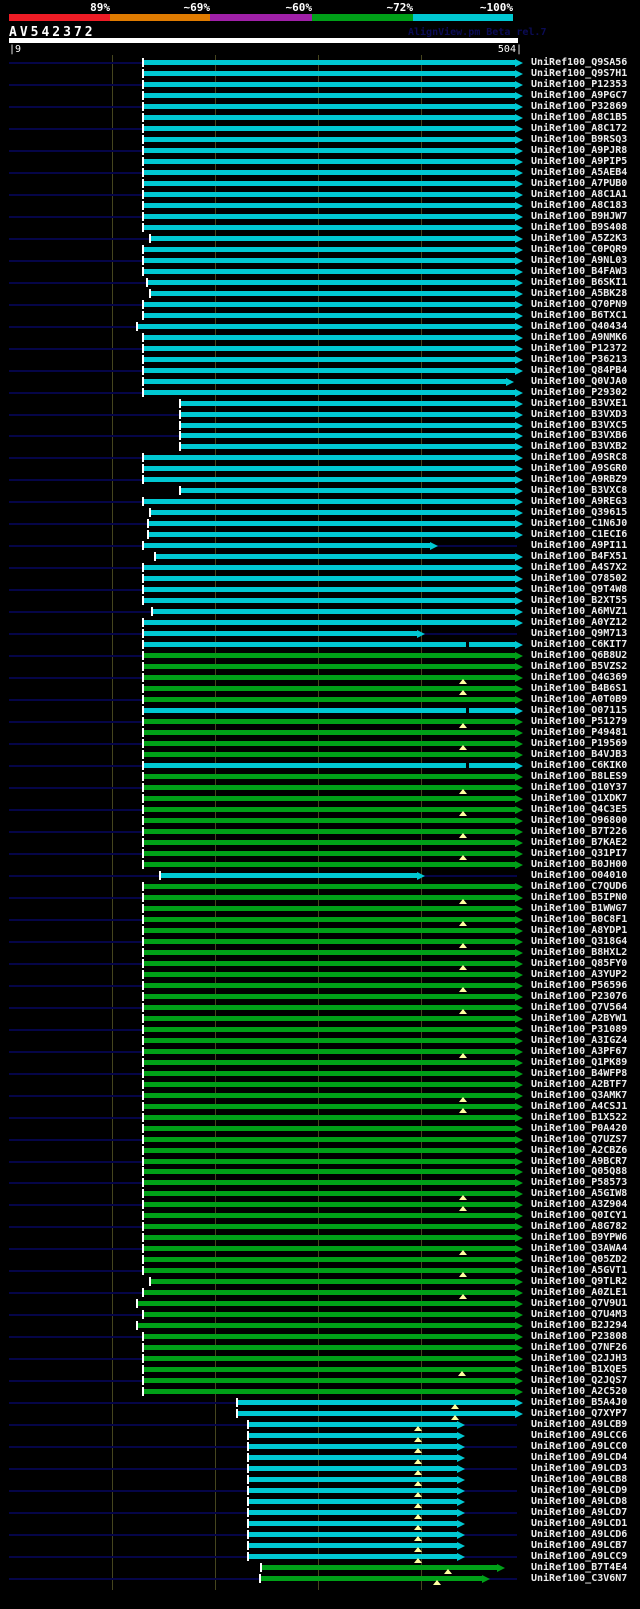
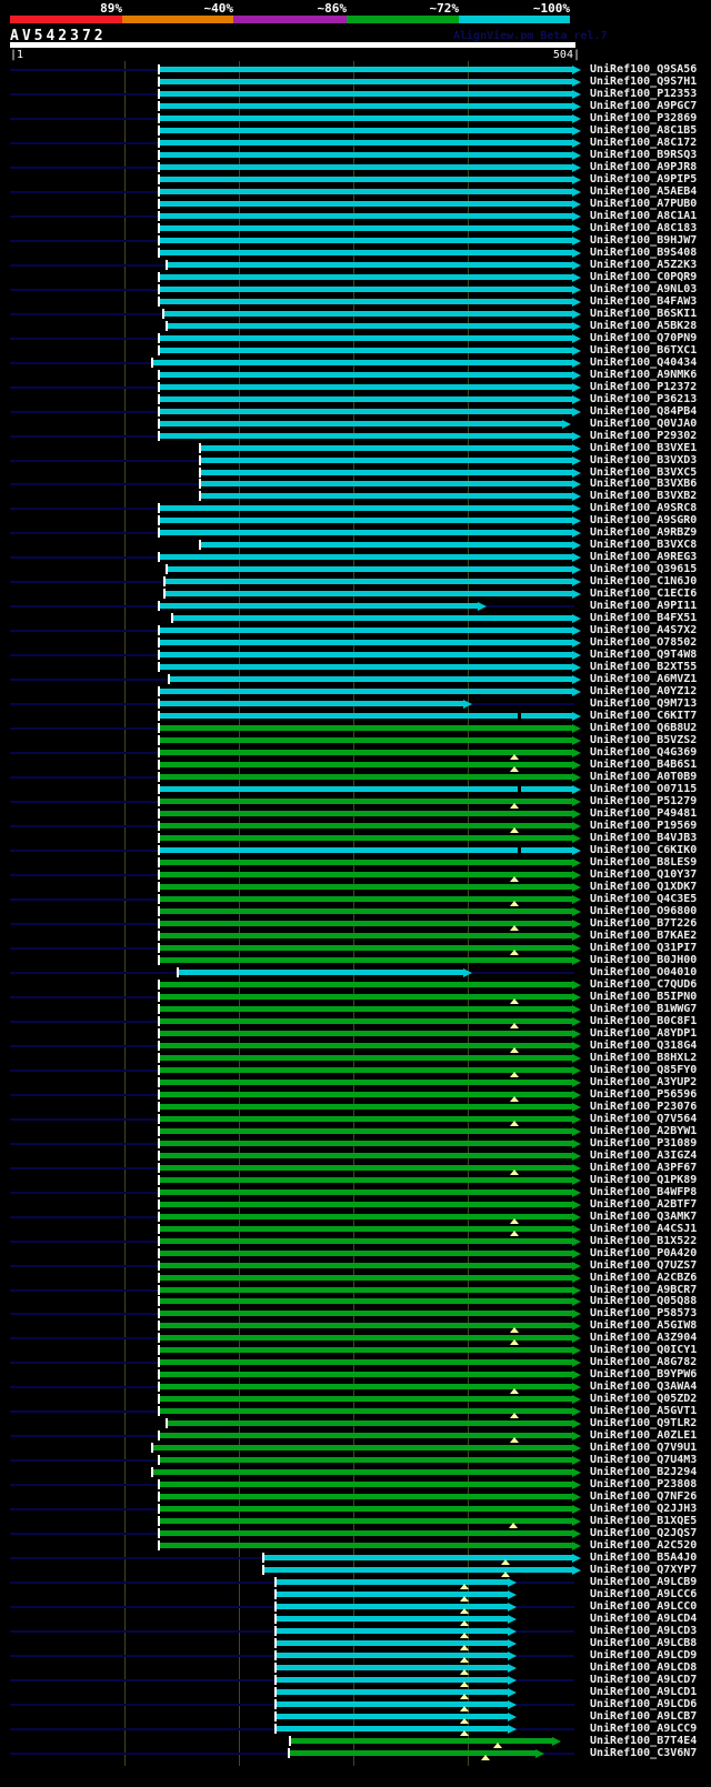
  89%
- ~69%
+ ~40%
- ~60%
+ ~86%
  ~72%
  ~100%
  AV542372
  AlignView.pm Beta rel.7
- |9
+ |1
  504|
  UniRef100_Q9SA56
  UniRef100_Q9S7H1
  UniRef100_P12353
  UniRef100_A9PGC7
  UniRef100_P32869
  UniRef100_A8C1B5
  UniRef100_A8C172
  UniRef100_B9RSQ3
  UniRef100_A9PJR8
  UniRef100_A9PIP5
  UniRef100_A5AEB4
  UniRef100_A7PUB0
  UniRef100_A8C1A1
  UniRef100_A8C183
  UniRef100_B9HJW7
  UniRef100_B9S408
  UniRef100_A5Z2K3
  UniRef100_C0PQR9
  UniRef100_A9NL03
  UniRef100_B4FAW3
  UniRef100_B6SKI1
  UniRef100_A5BK28
  UniRef100_Q70PN9
  UniRef100_B6TXC1
  UniRef100_Q40434
  UniRef100_A9NMK6
  UniRef100_P12372
  UniRef100_P36213
  UniRef100_Q84PB4
  UniRef100_Q0VJA0
  UniRef100_P29302
  UniRef100_B3VXE1
  UniRef100_B3VXD3
  UniRef100_B3VXC5
  UniRef100_B3VXB6
  UniRef100_B3VXB2
  UniRef100_A9SRC8
  UniRef100_A9SGR0
  UniRef100_A9RBZ9
  UniRef100_B3VXC8
  UniRef100_A9REG3
  UniRef100_Q39615
  UniRef100_C1N6J0
  UniRef100_C1ECI6
  UniRef100_A9PI11
  UniRef100_B4FX51
  UniRef100_A4S7X2
  UniRef100_O78502
  UniRef100_Q9T4W8
  UniRef100_B2XT55
  UniRef100_A6MVZ1
  UniRef100_A0YZ12
  UniRef100_Q9M713
  UniRef100_C6KIT7
  UniRef100_Q6B8U2
  UniRef100_B5VZS2
  UniRef100_Q4G369
  UniRef100_B4B6S1
  UniRef100_A0T0B9
  UniRef100_O07115
  UniRef100_P51279
  UniRef100_P49481
  UniRef100_P19569
  UniRef100_B4VJB3
  UniRef100_C6KIK0
  UniRef100_B8LES9
  UniRef100_Q10Y37
  UniRef100_Q1XDK7
  UniRef100_Q4C3E5
  UniRef100_O96800
  UniRef100_B7T226
  UniRef100_B7KAE2
  UniRef100_Q31PI7
  UniRef100_B0JH00
  UniRef100_O04010
  UniRef100_C7QUD6
  UniRef100_B5IPN0
  UniRef100_B1WWG7
  UniRef100_B0C8F1
  UniRef100_A8YDP1
  UniRef100_Q318G4
  UniRef100_B8HXL2
  UniRef100_Q85FY0
  UniRef100_A3YUP2
  UniRef100_P56596
  UniRef100_P23076
  UniRef100_Q7V564
  UniRef100_A2BYW1
  UniRef100_P31089
  UniRef100_A3IGZ4
  UniRef100_A3PF67
  UniRef100_Q1PK89
  UniRef100_B4WFP8
  UniRef100_A2BTF7
  UniRef100_Q3AMK7
  UniRef100_A4CSJ1
  UniRef100_B1X522
  UniRef100_P0A420
  UniRef100_Q7UZS7
  UniRef100_A2CBZ6
  UniRef100_A9BCR7
  UniRef100_Q05Q88
  UniRef100_P58573
  UniRef100_A5GIW8
  UniRef100_A3Z904
  UniRef100_Q0ICY1
  UniRef100_A8G782
  UniRef100_B9YPW6
  UniRef100_Q3AWA4
  UniRef100_Q05ZD2
  UniRef100_A5GVT1
  UniRef100_Q9TLR2
  UniRef100_A0ZLE1
  UniRef100_Q7V9U1
  UniRef100_Q7U4M3
  UniRef100_B2J294
  UniRef100_P23808
  UniRef100_Q7NF26
  UniRef100_Q2JJH3
  UniRef100_B1XQE5
  UniRef100_Q2JQS7
  UniRef100_A2C520
  UniRef100_B5A4J0
  UniRef100_Q7XYP7
  UniRef100_A9LCB9
  UniRef100_A9LCC6
  UniRef100_A9LCC0
  UniRef100_A9LCD4
  UniRef100_A9LCD3
  UniRef100_A9LCB8
  UniRef100_A9LCD9
  UniRef100_A9LCD8
  UniRef100_A9LCD7
  UniRef100_A9LCD1
  UniRef100_A9LCD6
  UniRef100_A9LCB7
  UniRef100_A9LCC9
  UniRef100_B7T4E4
  UniRef100_C3V6N7
